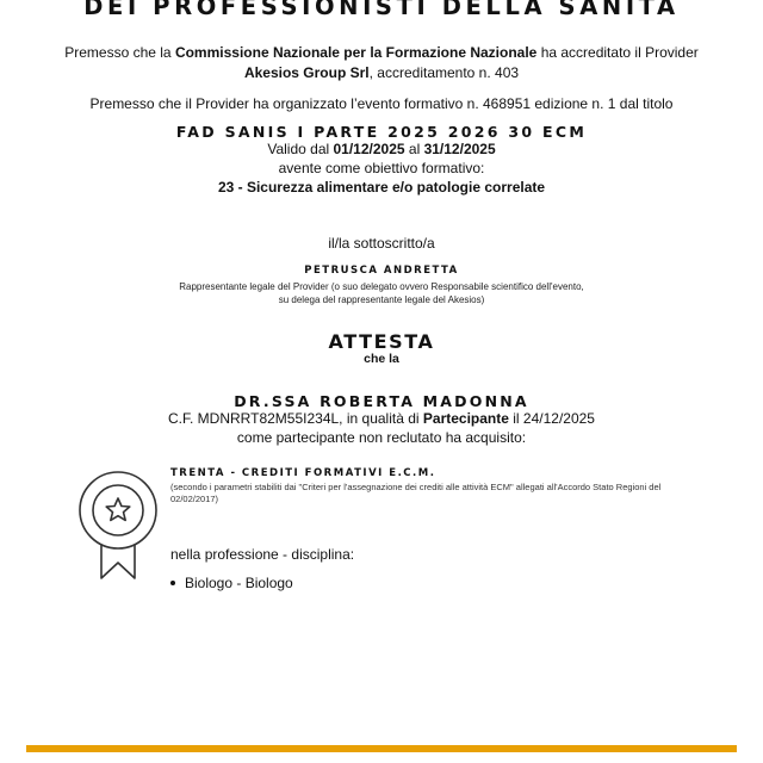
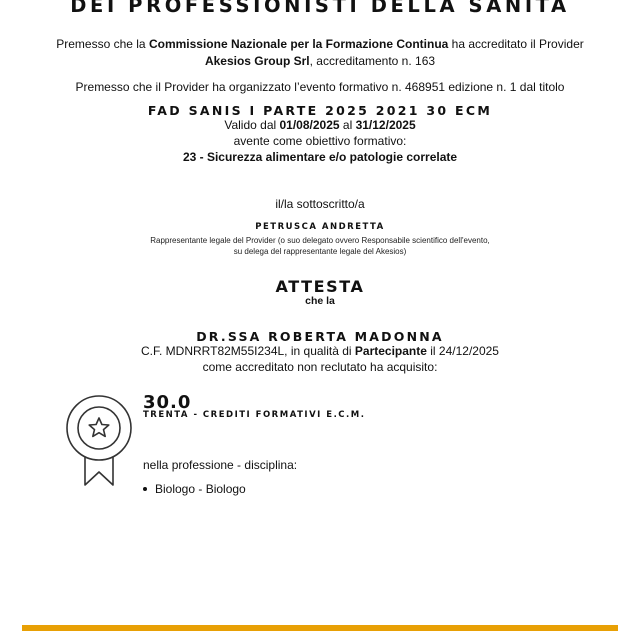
  DEI PROFESSIONISTI DELLA SANITA
- Premesso che la Commissione Nazionale per la Formazione Nazionale ha accreditato il Provider
+ Premesso che la Commissione Nazionale per la Formazione Continua ha accreditato il Provider
- Akesios Group Srl, accreditamento n. 403
+ Akesios Group Srl, accreditamento n. 163
  Premesso che il Provider ha organizzato l’evento formativo n. 468951 edizione n. 1 dal titolo
- FAD SANIS I PARTE 2025 2026 30 ECM
+ FAD SANIS I PARTE 2025 2021 30 ECM
- Valido dal 01/12/2025 al 31/12/2025
+ Valido dal 01/08/2025 al 31/12/2025
  avente come obiettivo formativo:
  23 - Sicurezza alimentare e/o patologie correlate
  il/la sottoscritto/a
  PETRUSCA ANDRETTA
  Rappresentante legale del Provider (o suo delegato ovvero Responsabile scientifico dell'evento,
  su delega del rappresentante legale del Akesios)
  ATTESTA
  che la
  DR.SSA ROBERTA MADONNA
  C.F. MDNRRT82M55I234L, in qualità di Partecipante il 24/12/2025
- come partecipante non reclutato ha acquisito:
+ come accreditato non reclutato ha acquisito:
+ 30.0
  TRENTA - CREDITI FORMATIVI E.C.M.
- (secondo i parametri stabiliti dai "Criteri per l'assegnazione dei crediti alle attività ECM" allegati all'Accordo Stato Regioni del 02/02/2017)
  nella professione - disciplina:
  Biologo - Biologo
